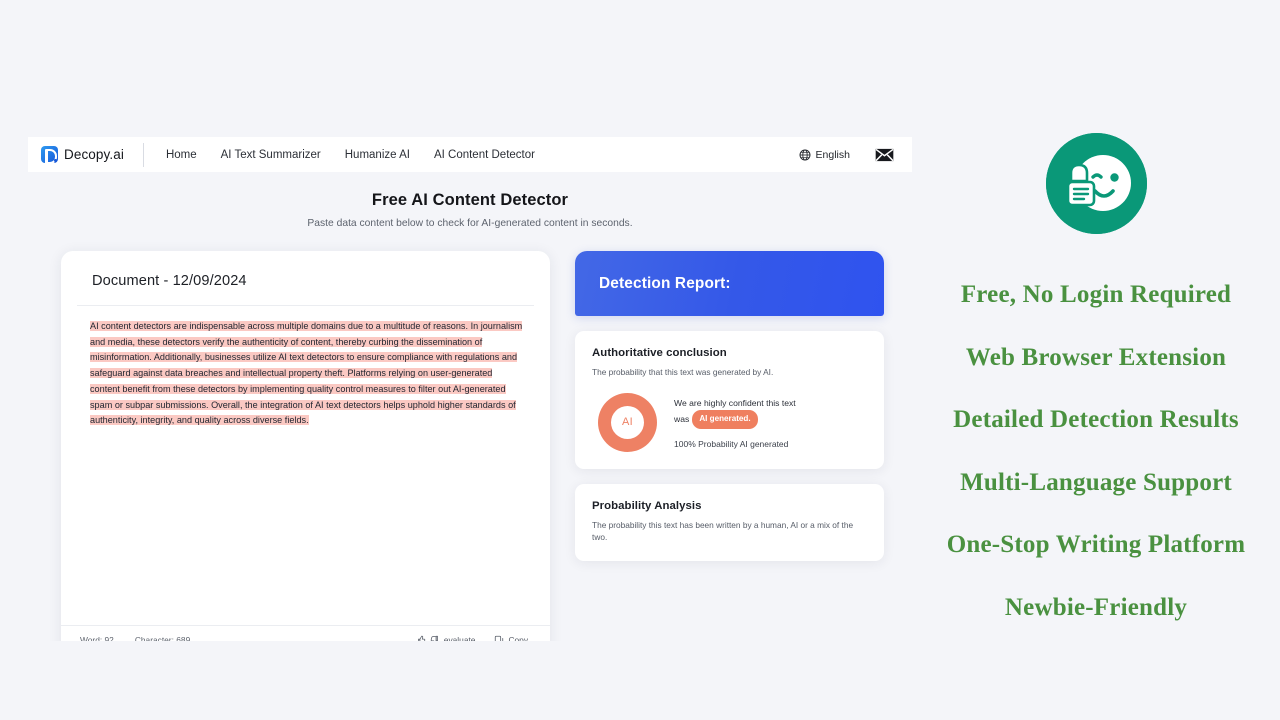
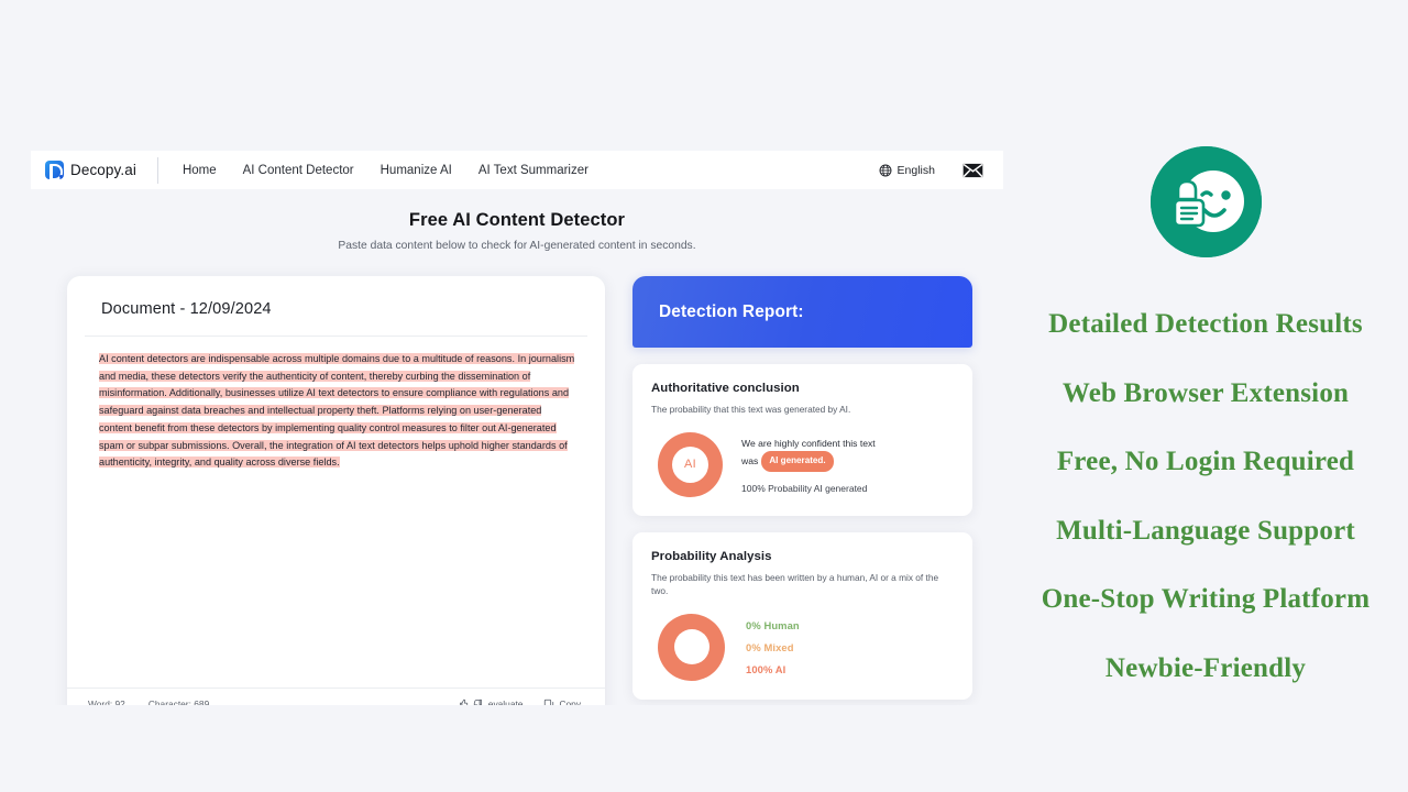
  Decopy.ai
  Home
- AI Text Summarizer
+ AI Content Detector
  Humanize AI
- AI Content Detector
+ AI Text Summarizer
  English
  Free AI Content Detector
  Paste data content below to check for AI-generated content in seconds.
  Document - 12/09/2024
  AI content detectors are indispensable across multiple domains due to a multitude of reasons. In journalism and media, these detectors verify the authenticity of content, thereby curbing the dissemination of misinformation. Additionally, businesses utilize AI text detectors to ensure compliance with regulations and safeguard against data breaches and intellectual property theft. Platforms relying on user-generated content benefit from these detectors by implementing quality control measures to filter out AI-generated spam or subpar submissions. Overall, the integration of AI text detectors helps uphold higher standards of authenticity, integrity, and quality across diverse fields.
  Word: 92
  Character: 689
  evaluate
  Copy
  Detection Report:
  Authoritative conclusion
  The probability that this text was generated by AI.
  AI
  We are highly confident this text
  was AI generated.
  100% Probability AI generated
  Probability Analysis
  The probability this text has been written by a human, AI or a mix of the two.
+ 0% Human
+ 0% Mixed
+ 100% AI
- Free, No Login Required
+ Detailed Detection Results
  Web Browser Extension
- Detailed Detection Results
+ Free, No Login Required
  Multi-Language Support
  One-Stop Writing Platform
  Newbie-Friendly
